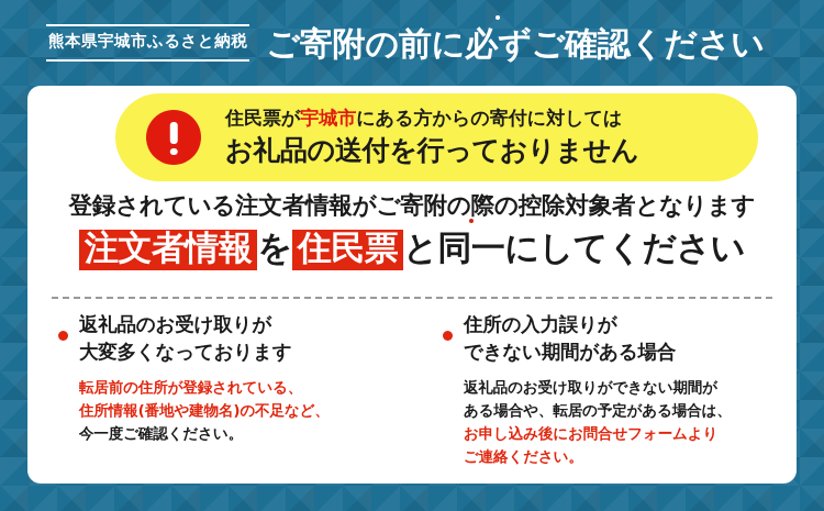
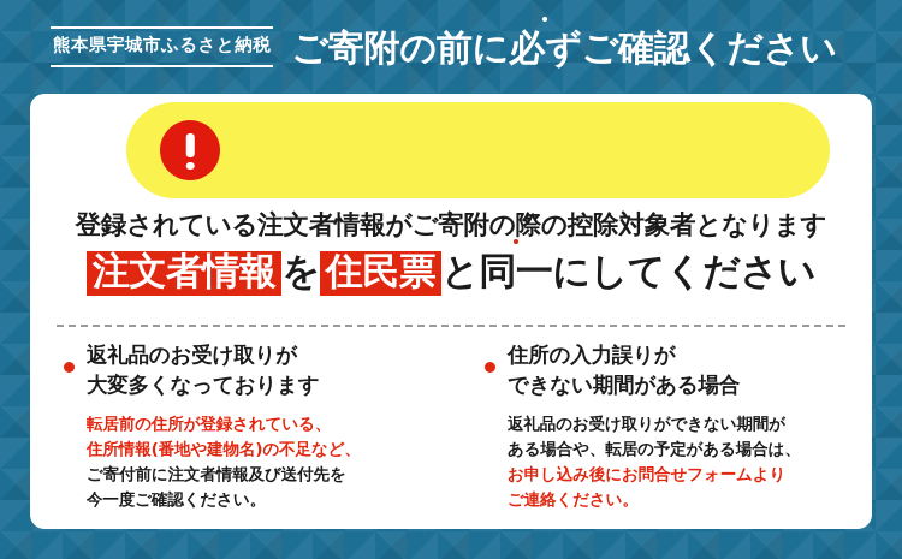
  熊本県宇城市ふるさと納税
  ご寄附の前に必ずご確認ください
- 住民票が宇城市にある方からの寄付に対しては
- お礼品の送付を行っておりません
  登録されている注文者情報がご寄附の際の控除対象者となります
  注文者情報 を 住民票 と同一にしてください
  返礼品のお受け取りが
  大変多くなっております
  転居前の住所が登録されている、
  住所情報(番地や建物名)の不足など、
+ ご寄付前に注文者情報及び送付先を
  今一度ご確認ください。
  住所の入力誤りが
  できない期間がある場合
  返礼品のお受け取りができない期間が
  ある場合や、転居の予定がある場合は、
  お申し込み後にお問合せフォームより
  ご連絡ください。
